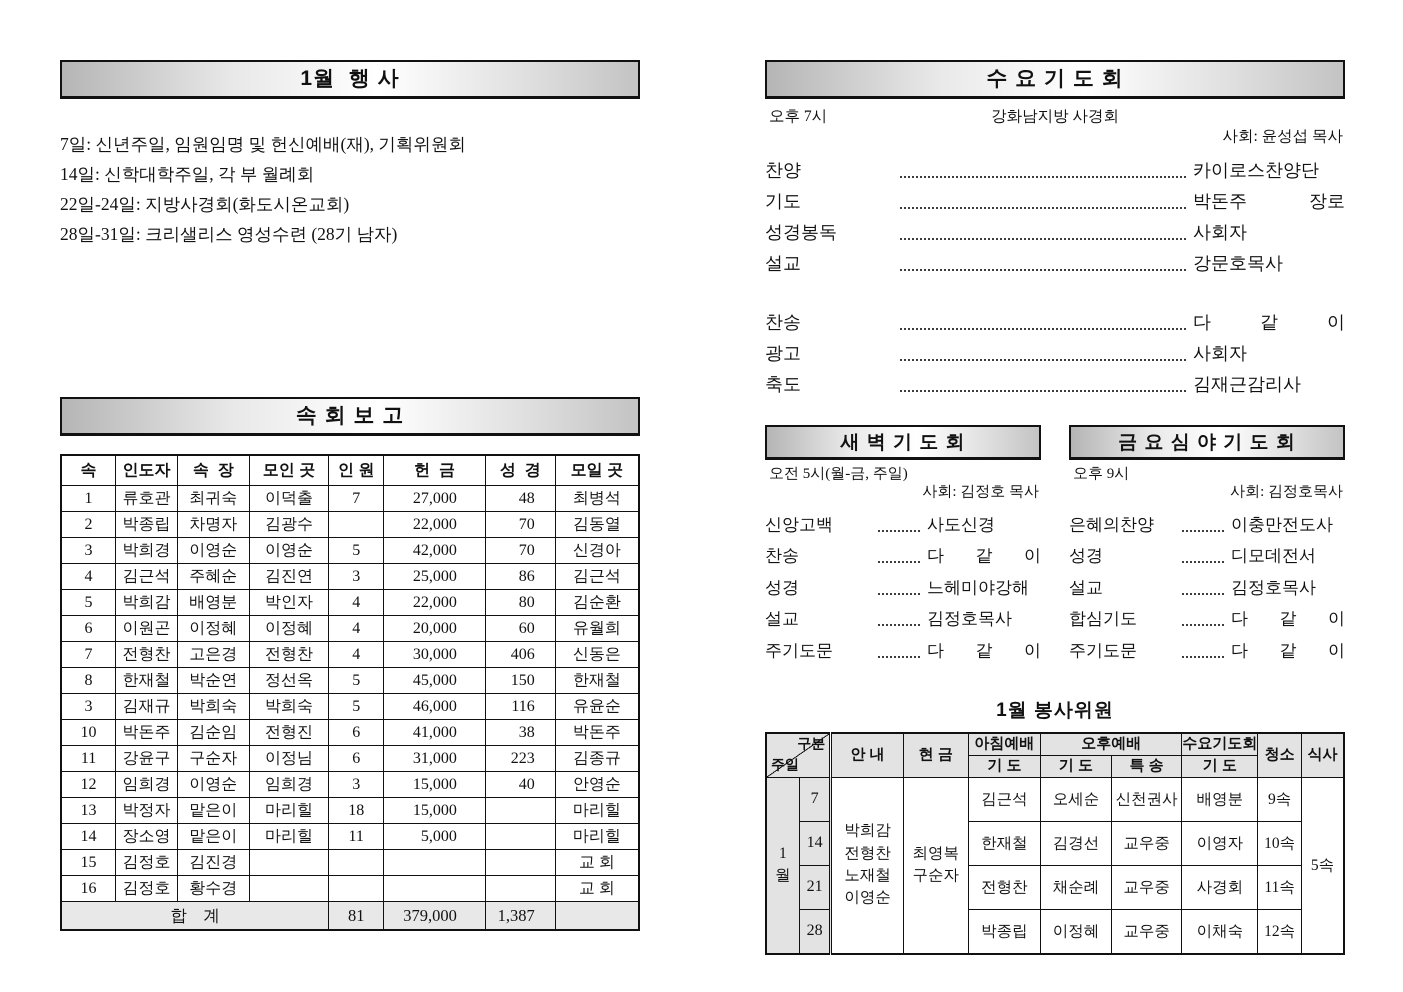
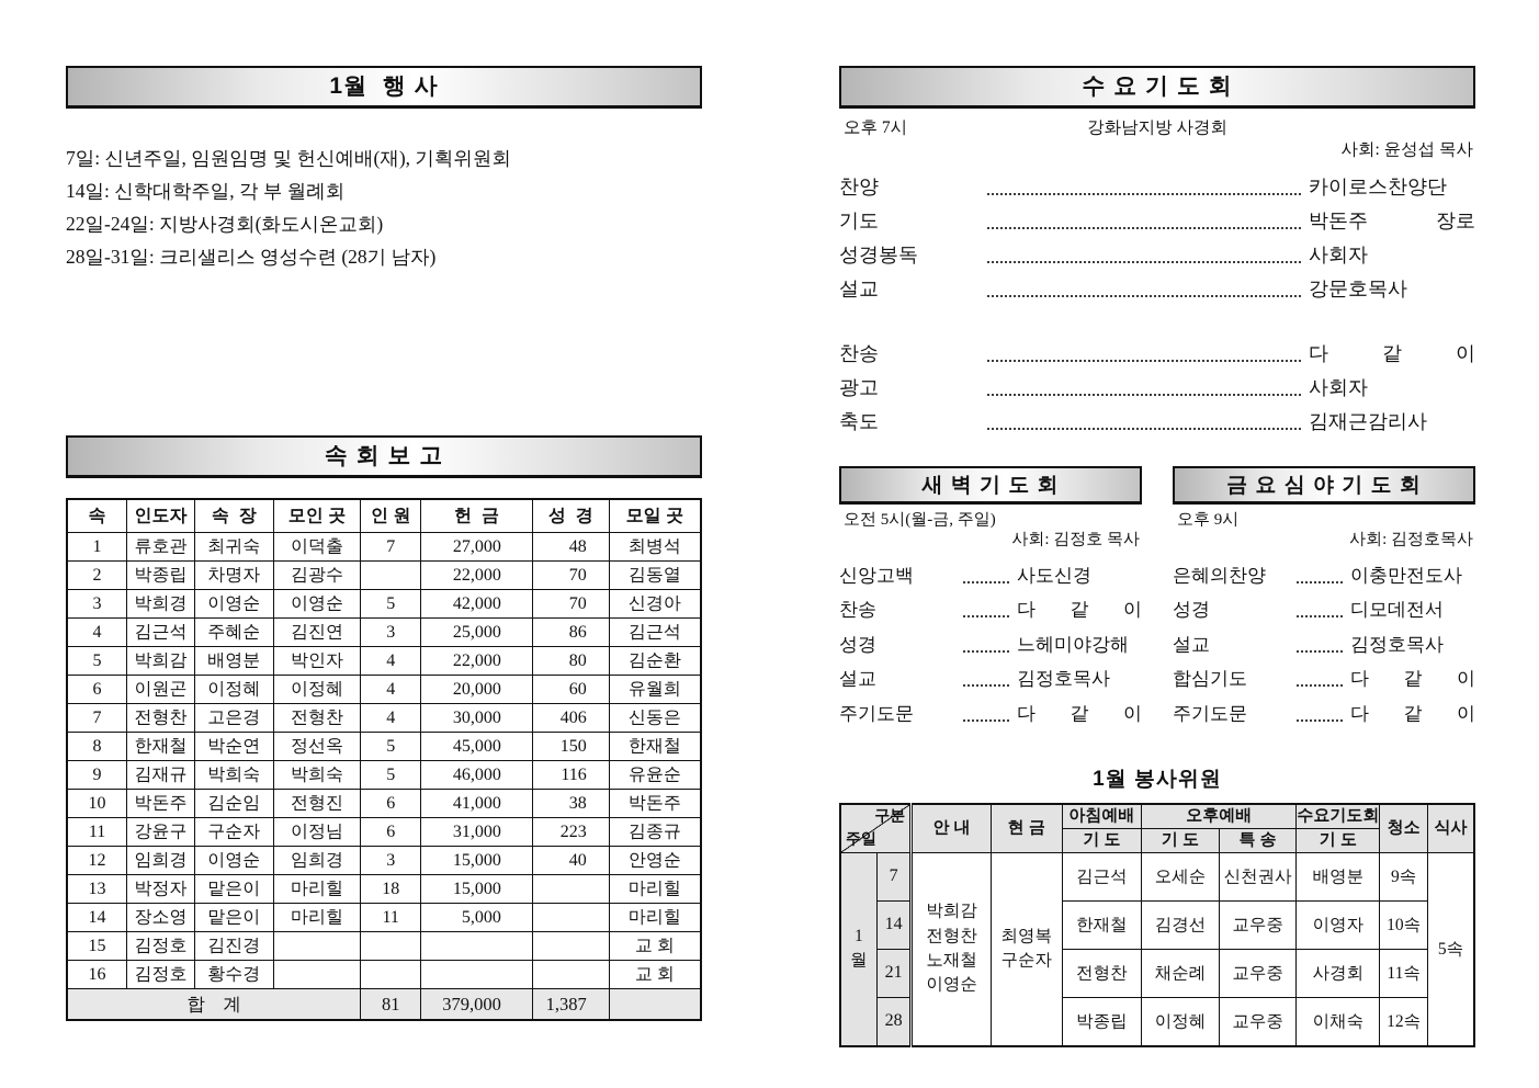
  1월 행 사
  7일: 신년주일, 임원임명 및 헌신예배(재), 기획위원회
  14일: 신학대학주일, 각 부 월례회
  22일-24일: 지방사경회(화도시온교회)
  28일-31일: 크리샐리스 영성수련 (28기 남자)
  속 회 보 고
  속	인도자	속 장	모인 곳	인 원	헌 금	성 경	모일 곳
  1	류호관	최귀숙	이덕출	7	27,000	48	최병석
  2	박종립	차명자	김광수		22,000	70	김동열
  3	박희경	이영순	이영순	5	42,000	70	신경아
  4	김근석	주혜순	김진연	3	25,000	86	김근석
  5	박희감	배영분	박인자	4	22,000	80	김순환
  6	이원곤	이정혜	이정혜	4	20,000	60	유월희
  7	전형찬	고은경	전형찬	4	30,000	406	신동은
  8	한재철	박순연	정선옥	5	45,000	150	한재철
- 3	김재규	박희숙	박희숙	5	46,000	116	유윤순
+ 9	김재규	박희숙	박희숙	5	46,000	116	유윤순
  10	박돈주	김순임	전형진	6	41,000	38	박돈주
  11	강윤구	구순자	이정님	6	31,000	223	김종규
  12	임희경	이영순	임희경	3	15,000	40	안영순
  13	박정자	맡은이	마리힐	18	15,000		마리힐
  14	장소영	맡은이	마리힐	11	5,000		마리힐
  15	김정호	김진경					교 회
  16	김정호	황수경					교 회
  합 계	81	379,000	1,387
  수 요 기 도 회
  오후 7시
  강화남지방 사경회
  사회: 윤성섭 목사
  찬양
  카이로스찬양단
  기도
  박돈주 장로
  성경봉독
  사회자
  설교
  강문호목사
  찬송
  다 같 이
  광고
  사회자
  축도
  김재근감리사
  새 벽 기 도 회
  오전 5시(월-금, 주일)
  사회: 김정호 목사
  신앙고백
  사도신경
  찬송
  다 같 이
  성경
  느헤미야강해
  설교
  김정호목사
  주기도문
  다 같 이
  금 요 심 야 기 도 회
  오후 9시
  사회: 김정호목사
  은혜의찬양
  이충만전도사
  성경
  디모데전서
  설교
  김정호목사
  합심기도
  다 같 이
  주기도문
  다 같 이
  1월 봉사위원
  구분 주일	안 내	현 금	아침예배	오후예배	수요기도회	청소	식사
  기 도	기 도	특 송	기 도
  1 월	7	박희감 전형찬 노재철 이영순	최영복 구순자	김근석	오세순	신천권사	배영분	9속	5속
  14	한재철	김경선	교우중	이영자	10속
  21	전형찬	채순례	교우중	사경회	11속
  28	박종립	이정혜	교우중	이채숙	12속
